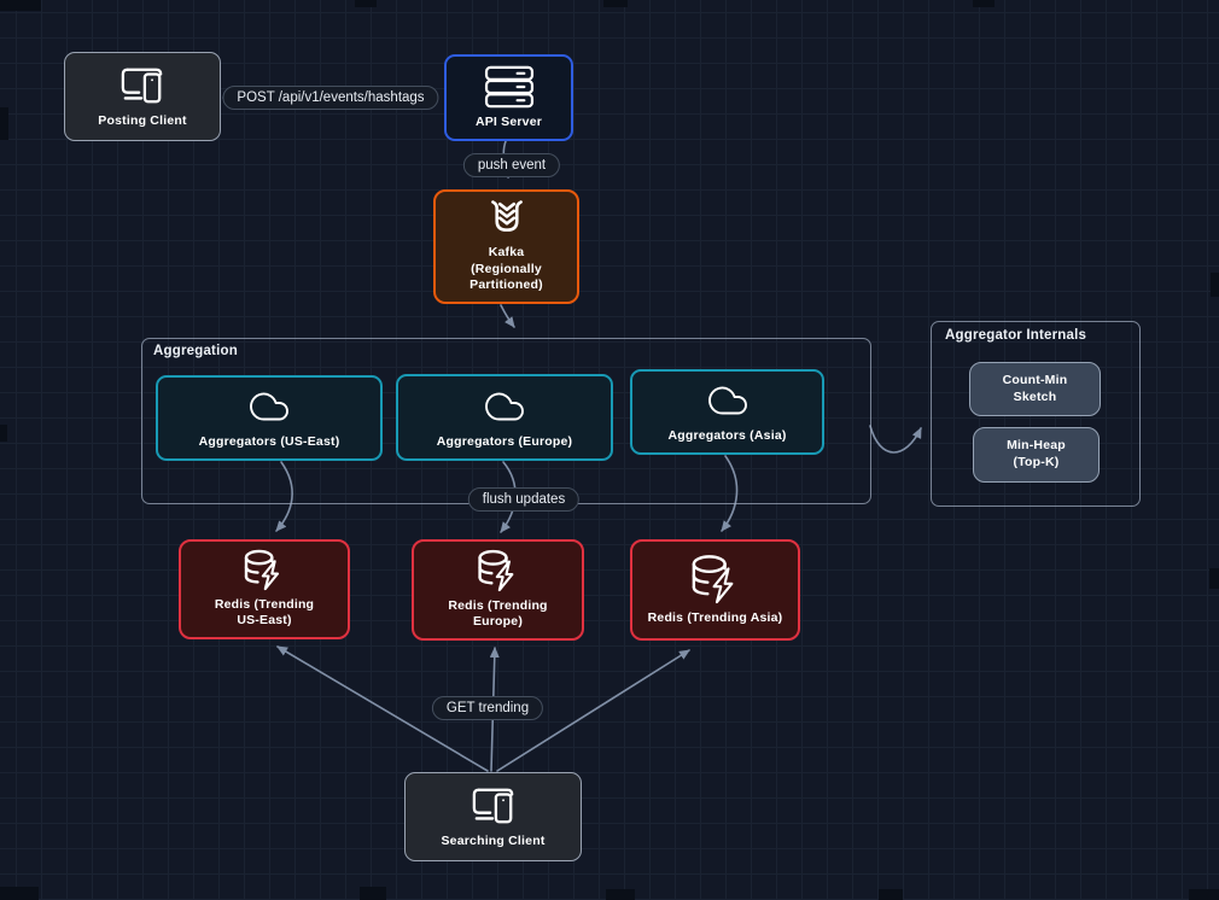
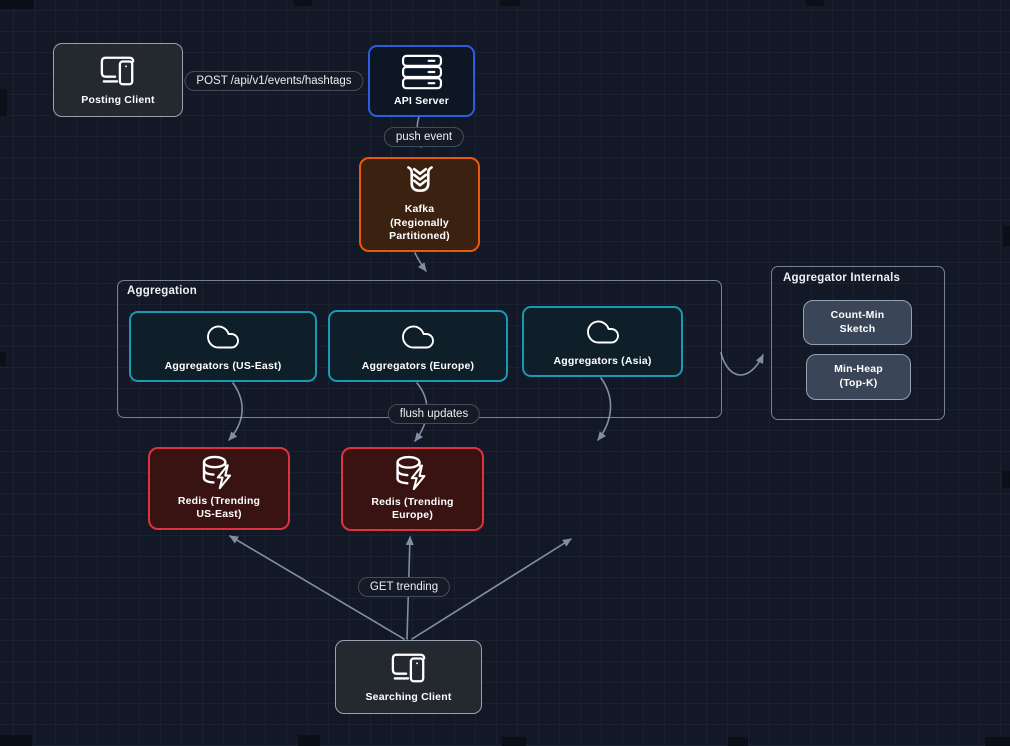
  Aggregation
  Aggregator Internals
  Posting Client
  API Server
  Kafka
  (Regionally
  Partitioned)
  Aggregators (US-East)
  Aggregators (Europe)
  Aggregators (Asia)
  Count-Min
  Sketch
  Min-Heap
  (Top-K)
  Redis (Trending
  US-East)
  Redis (Trending
  Europe)
- Redis (Trending Asia)
  Searching Client
  POST /api/v1/events/hashtags
  push event
  flush updates
  GET trending
